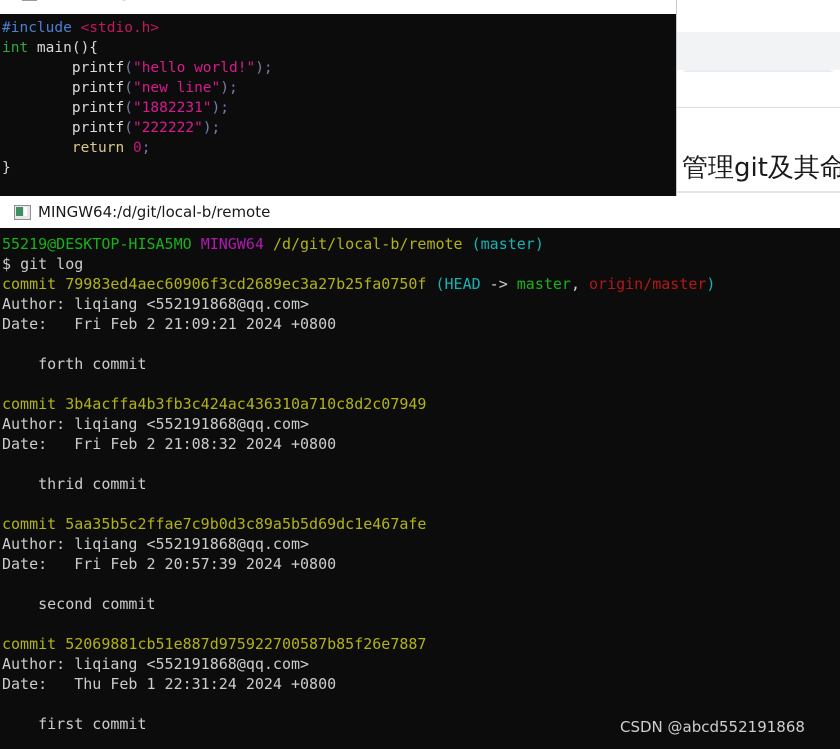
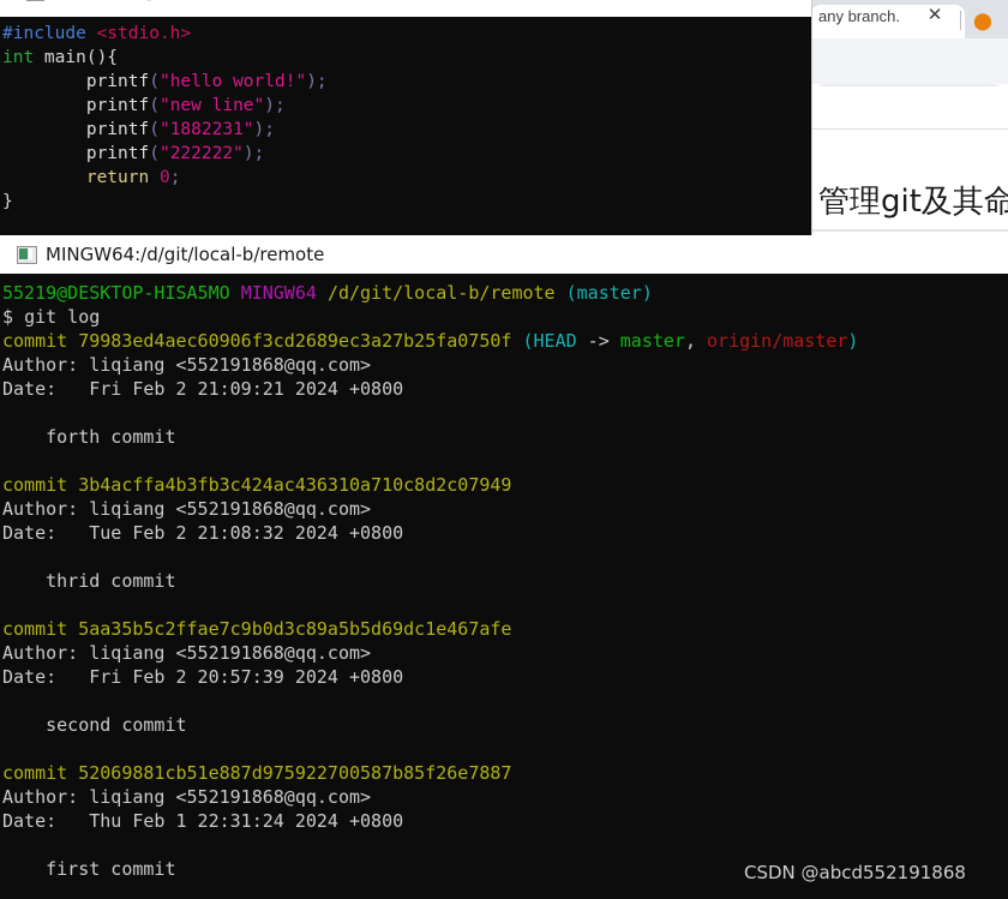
+ any branch.
+ ✕
+ ⬤
  管理git及其命
  #include <stdio.h> int main(){ printf("hello world!"); printf("new line"); printf("1882231"); printf("222222"); return 0; }
  MINGW64:/d/git/local-b/remote
- 55219@DESKTOP-HISA5MO MINGW64 /d/git/local-b/remote (master) $ git log commit 79983ed4aec60906f3cd2689ec3a27b25fa0750f (HEAD -> master, origin/master) Author: liqiang <552191868@qq.com> Date: Fri Feb 2 21:09:21 2024 +0800 forth commit commit 3b4acffa4b3fb3c424ac436310a710c8d2c07949 Author: liqiang <552191868@qq.com> Date: Fri Feb 2 21:08:32 2024 +0800 thrid commit commit 5aa35b5c2ffae7c9b0d3c89a5b5d69dc1e467afe Author: liqiang <552191868@qq.com> Date: Fri Feb 2 20:57:39 2024 +0800 second commit commit 52069881cb51e887d975922700587b85f26e7887 Author: liqiang <552191868@qq.com> Date: Thu Feb 1 22:31:24 2024 +0800 first commit
+ 55219@DESKTOP-HISA5MO MINGW64 /d/git/local-b/remote (master) $ git log commit 79983ed4aec60906f3cd2689ec3a27b25fa0750f (HEAD -> master, origin/master) Author: liqiang <552191868@qq.com> Date: Fri Feb 2 21:09:21 2024 +0800 forth commit commit 3b4acffa4b3fb3c424ac436310a710c8d2c07949 Author: liqiang <552191868@qq.com> Date: Tue Feb 2 21:08:32 2024 +0800 thrid commit commit 5aa35b5c2ffae7c9b0d3c89a5b5d69dc1e467afe Author: liqiang <552191868@qq.com> Date: Fri Feb 2 20:57:39 2024 +0800 second commit commit 52069881cb51e887d975922700587b85f26e7887 Author: liqiang <552191868@qq.com> Date: Thu Feb 1 22:31:24 2024 +0800 first commit
  CSDN @abcd552191868
